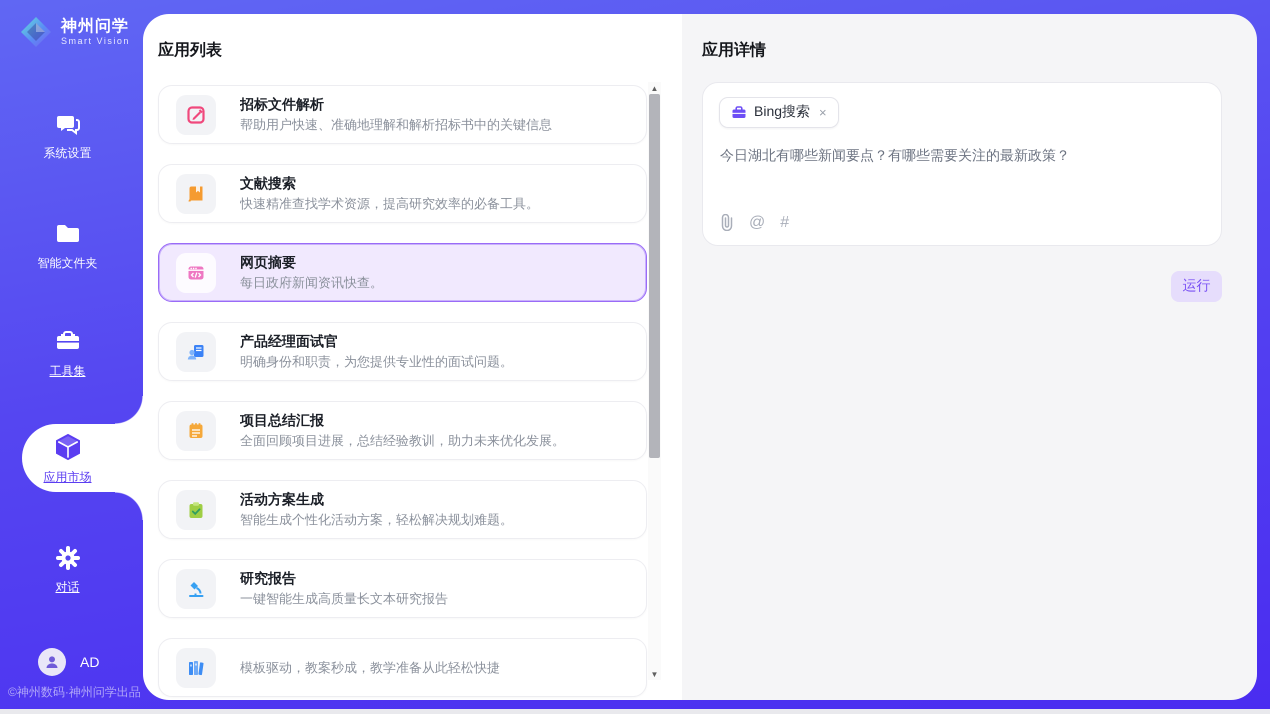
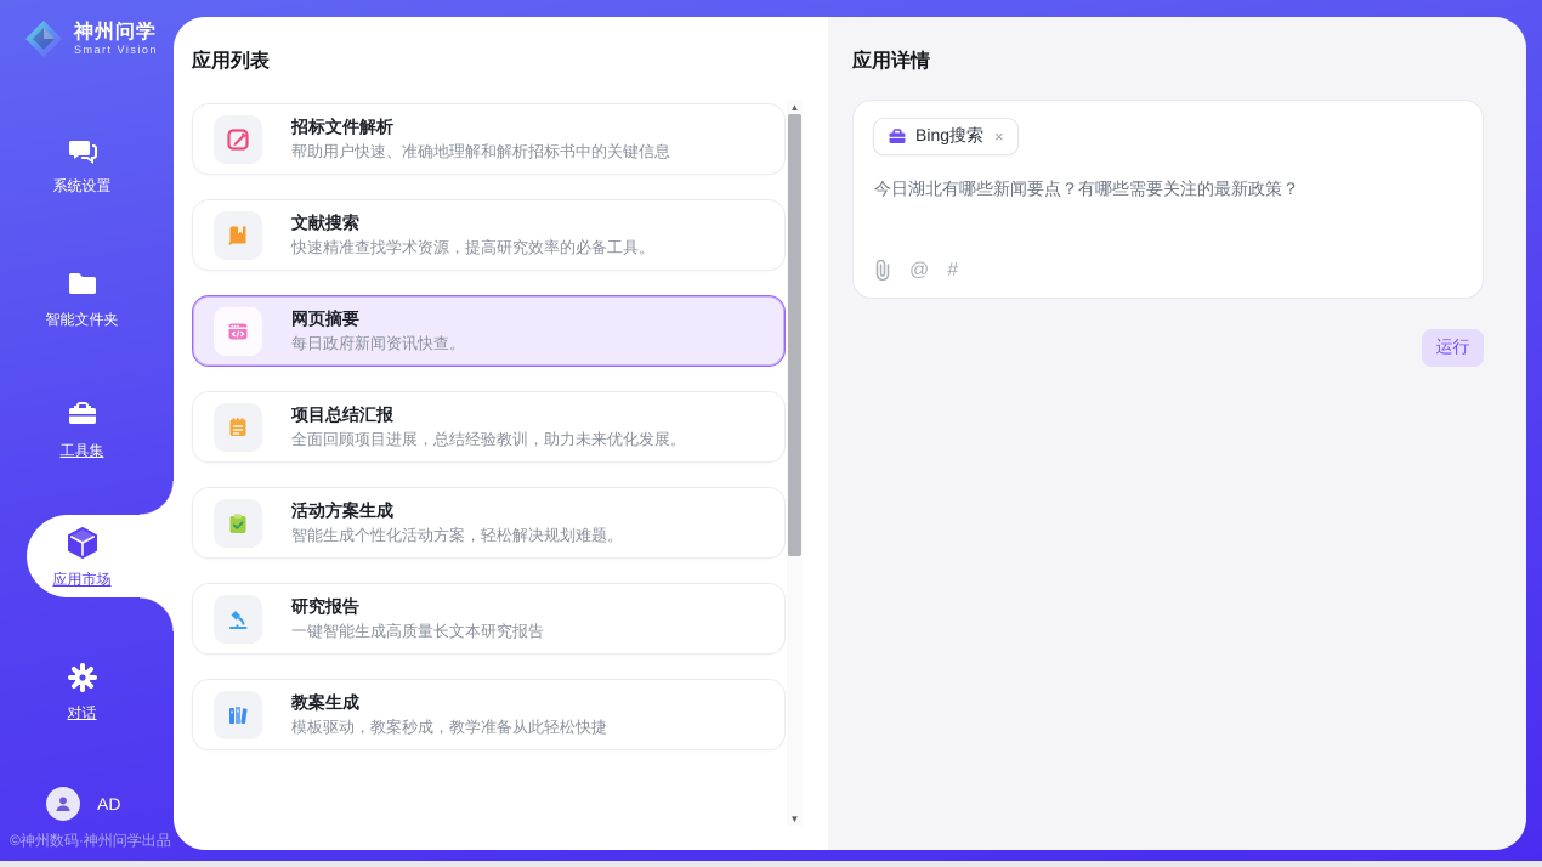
  神州问学
  Smart Vision
  系统设置
  智能文件夹
  工具集
  应用市场
  对话
  AD
  ©神州数码·神州问学出品
  应用列表
  招标文件解析
  帮助用户快速、准确地理解和解析招标书中的关键信息
  文献搜索
  快速精准查找学术资源，提高研究效率的必备工具。
  网页摘要
  每日政府新闻资讯快查。
- 产品经理面试官
- 明确身份和职责，为您提供专业性的面试问题。
  项目总结汇报
  全面回顾项目进展，总结经验教训，助力未来优化发展。
  活动方案生成
  智能生成个性化活动方案，轻松解决规划难题。
  研究报告
  一键智能生成高质量长文本研究报告
+ 教案生成
  模板驱动，教案秒成，教学准备从此轻松快捷
  ▲
  ▼
  应用详情
  Bing搜索
  ×
  今日湖北有哪些新闻要点？有哪些需要关注的最新政策？
  @
  #
  运行
